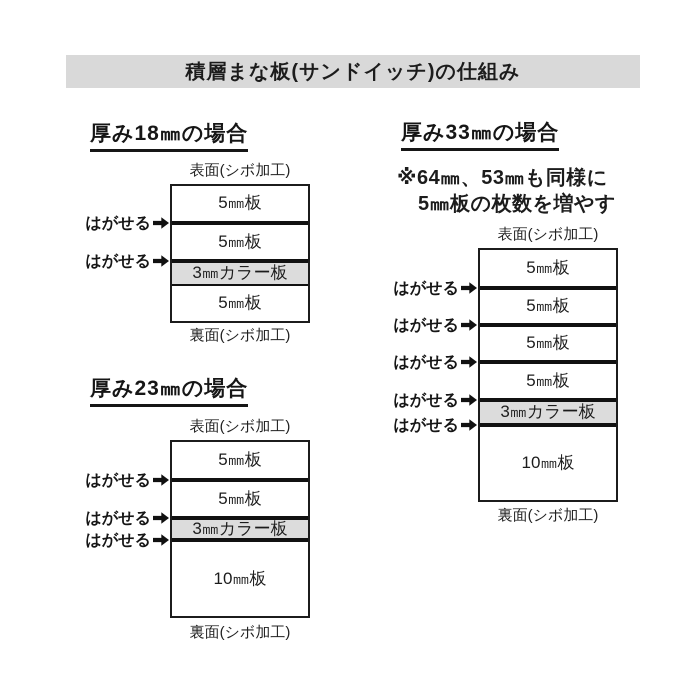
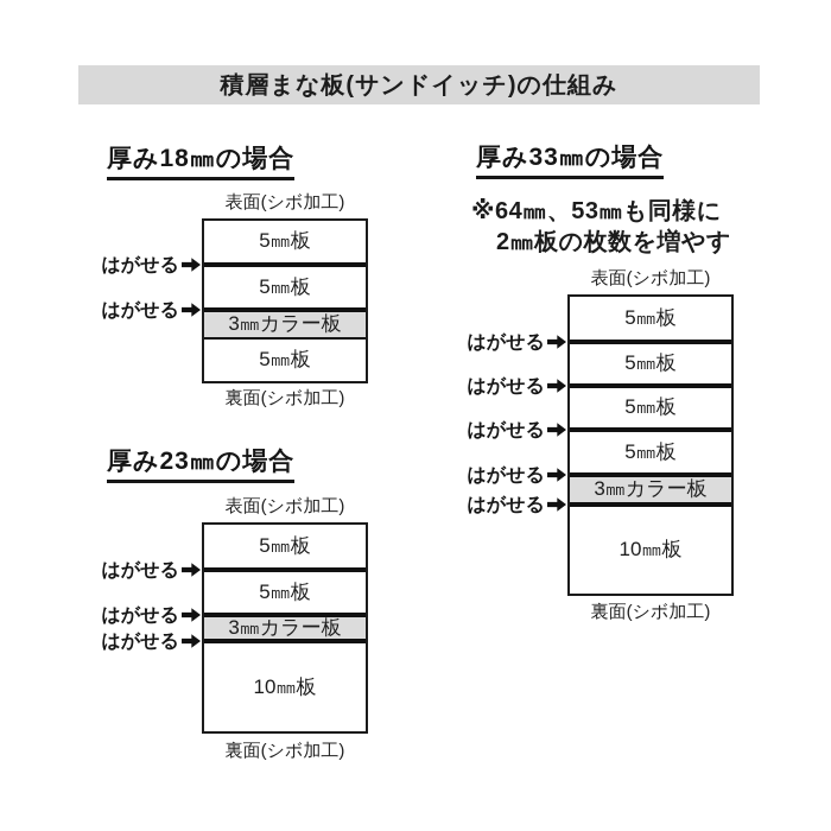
  積層まな板(サンドイッチ)の仕組み
  厚み18㎜の場合
  表面(シボ加工)
  5㎜板
  5㎜板
  3㎜カラー板
  5㎜板
  はがせる
  はがせる
  裏面(シボ加工)
  厚み23㎜の場合
  表面(シボ加工)
  5㎜板
  5㎜板
  3㎜カラー板
  10㎜板
  はがせる
  はがせる
  はがせる
  裏面(シボ加工)
  厚み33㎜の場合
  ※64㎜、53㎜も同様に
- 5㎜板の枚数を増やす
+ 2㎜板の枚数を増やす
  表面(シボ加工)
  5㎜板
  5㎜板
  5㎜板
  5㎜板
  3㎜カラー板
  10㎜板
  はがせる
  はがせる
  はがせる
  はがせる
  はがせる
  裏面(シボ加工)
